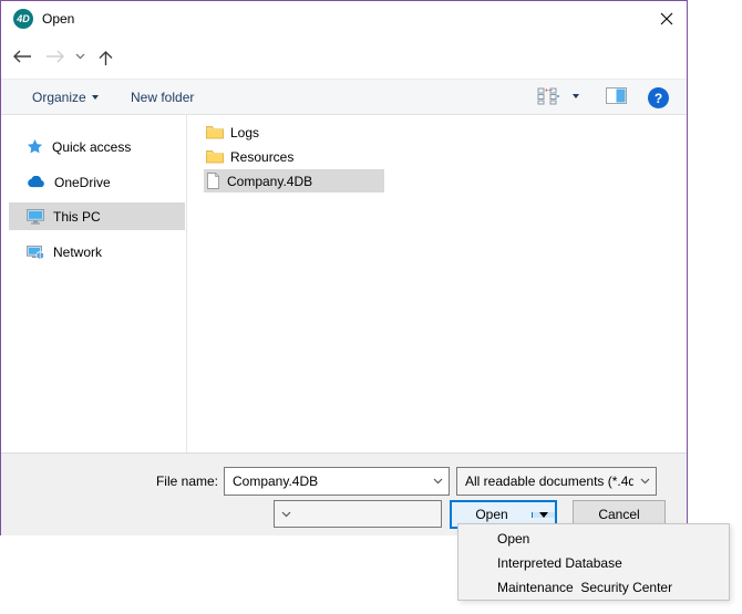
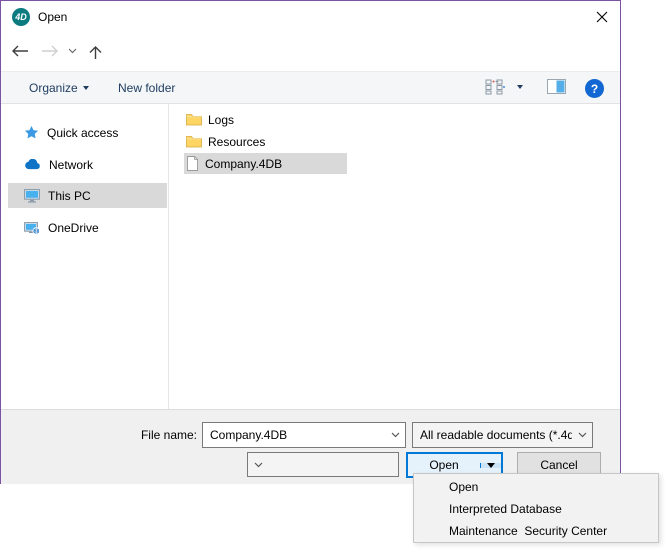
  4D
  Open
  Organize
  New folder
  ?
  Quick access
- OneDrive
+ Network
  This PC
- Network
+ OneDrive
  Logs
  Resources
  Company.4DB
  File name:
  Company.4DB
  All readable documents (*.4d
  Open
  Cancel
  Open
  Interpreted Database
  Maintenance Security Center
